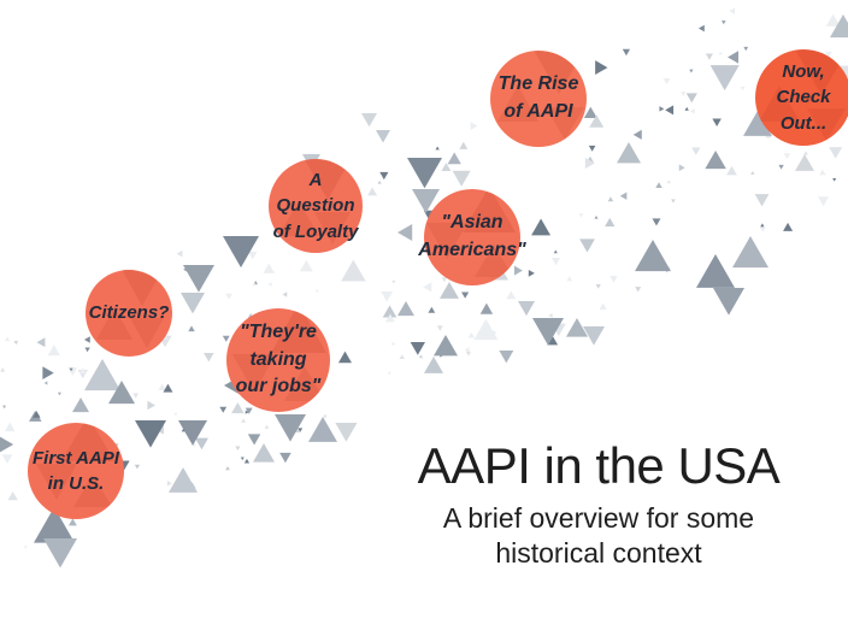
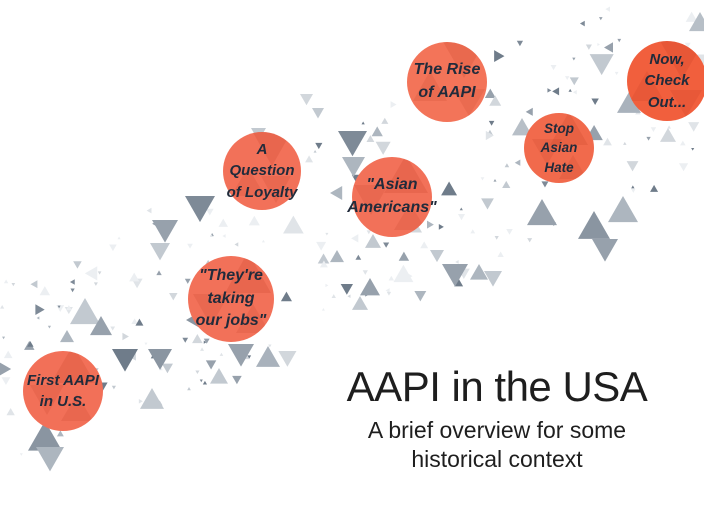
  First AAPI
  in U.S.
- Citizens?
  "They're
  taking
  our jobs"
  A
  Question
  of Loyalty
  "Asian
  Americans"
  The Rise
  of AAPI
+ Stop
+ Asian
+ Hate
  Now,
  Check
  Out...
  AAPI in the USA
  A brief overview for some
  historical context
